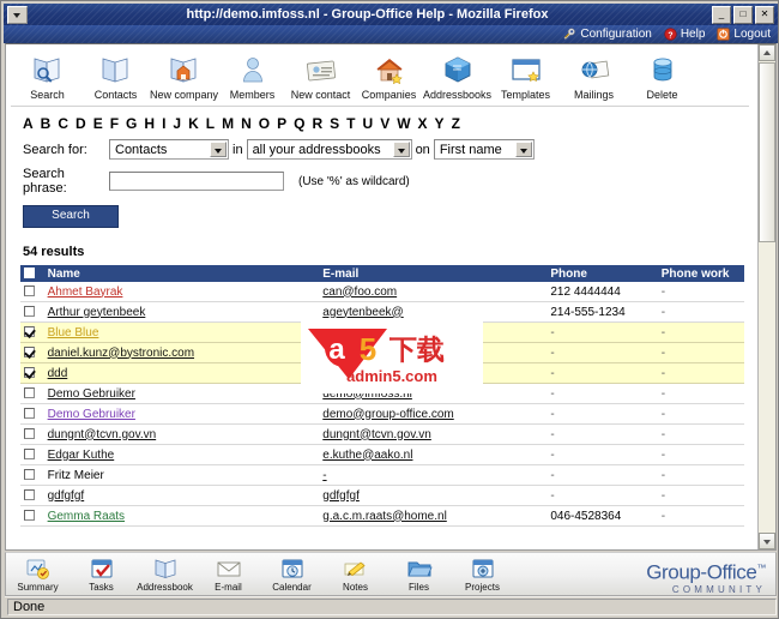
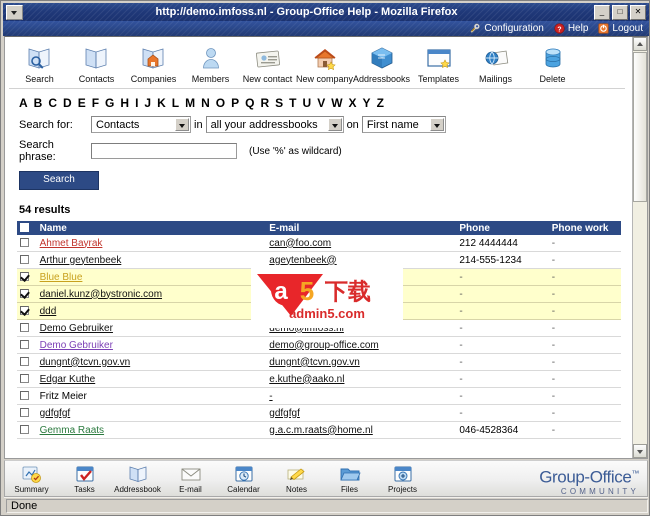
  http://demo.imfoss.nl - Group-Office Help - Mozilla Firefox
  _
  □
  ✕
  Configuration
  Help
  Logout
  Search
  Contacts
- New company
+ Companies
  Members
  New contact
- Companies
+ New company
  Addressbooks
  Templates
  Mailings
  Delete
  A B C D E F G H I J K L M N O P Q R S T U V W X Y Z
  Search for:
  Contacts
  in
  all your addressbooks
  on
  First name
  Search phrase:
  (Use '%' as wildcard)
  Search
  54 results
  	Name	E-mail	Phone	Phone work
  	Ahmet Bayrak	can@foo.com	212 4444444	-
  	Arthur geytenbeek	ageytenbeek@	214-555-1234	-
  	ddd		-	-
  	Demo Gebruiker	demo@imfoss.nl	-	-
  	Demo Gebruiker	demo@group-office.com	-	-
  	dungnt@tcvn.gov.vn	dungnt@tcvn.gov.vn	-	-
  	Edgar Kuthe	e.kuthe@aako.nl	-	-
  	Fritz Meier	-	-	-
  	gdfgfgf	gdfgfgf	-	-
  	Gemma Raats	g.a.c.m.raats@home.nl	046-4528364	-
  a
  5
  下载
  admin5.com
  Summary
  Tasks
  Addressbook
  E-mail
  Calendar
  Notes
  Files
  Projects
  Group-Office™
  COMMUNITY
  Done
